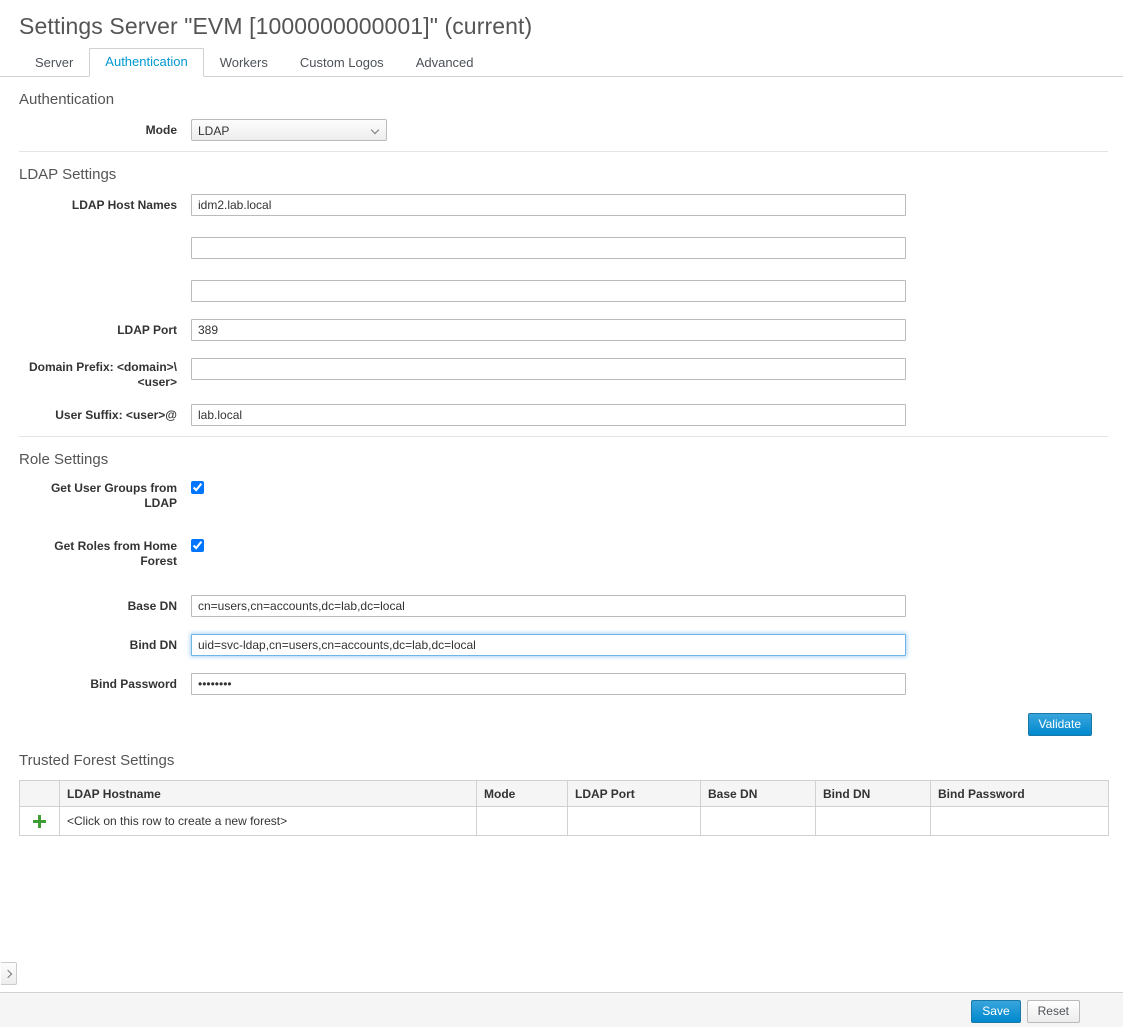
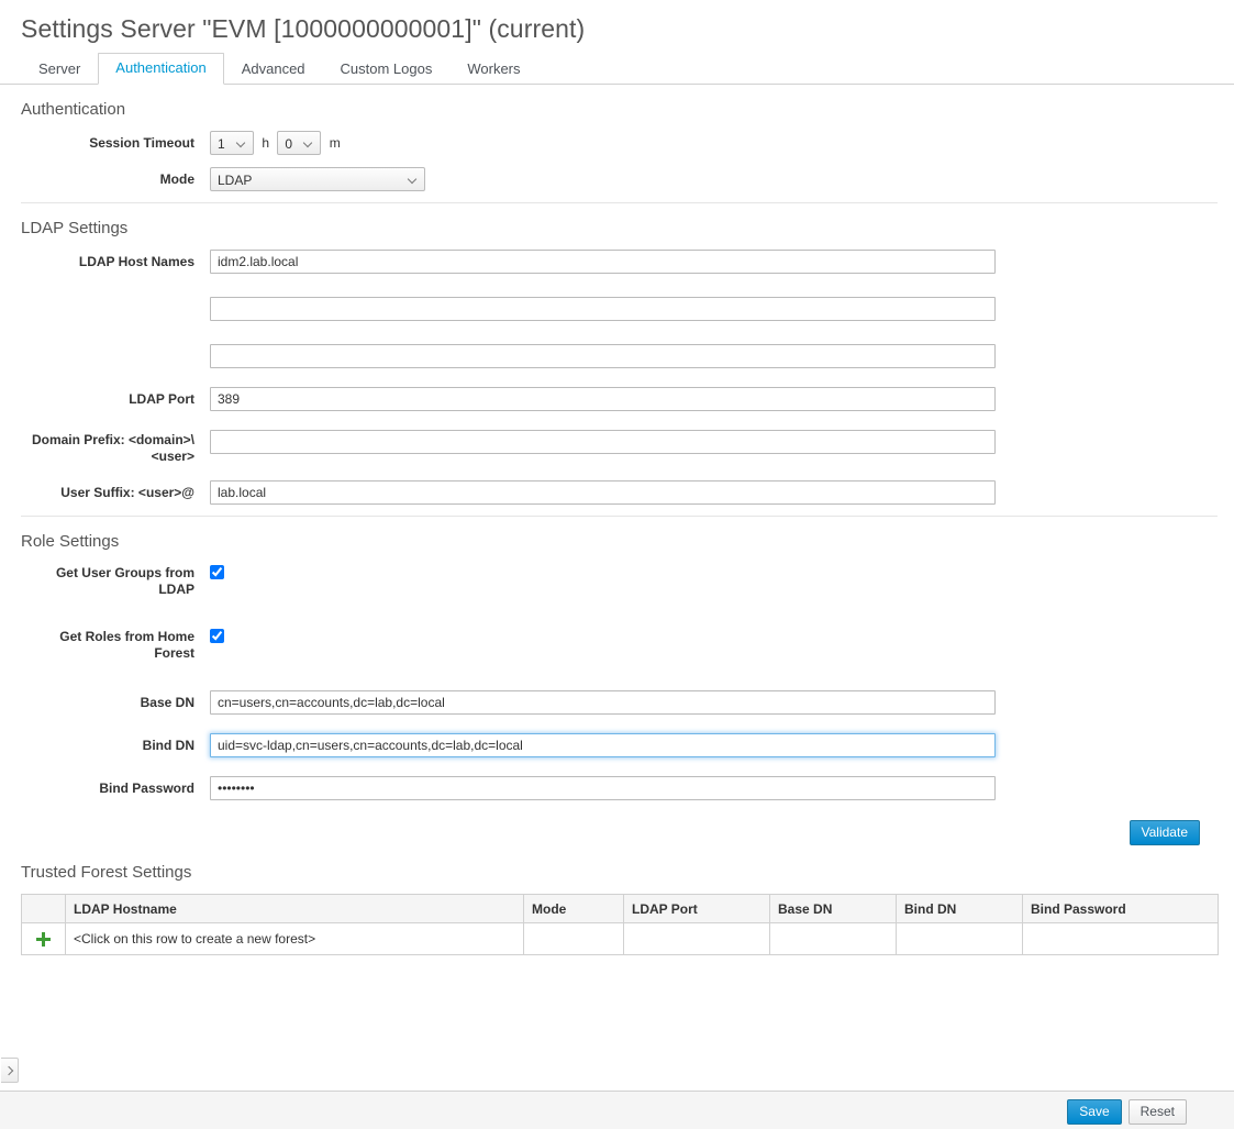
  Settings Server "EVM [1000000000001]" (current)
  Server
  Authentication
- Workers
+ Advanced
  Custom Logos
- Advanced
+ Workers
  Authentication
+ Session Timeout
+ 1 h 0 m
  Mode
  LDAP
  LDAP Settings
  LDAP Host Names
  idm2.lab.local
  LDAP Port
  389
  Domain Prefix: <domain>\
  <user>
  User Suffix: <user>@
  lab.local
  Role Settings
  Get User Groups from LDAP
  Get Roles from Home Forest
  Base DN
  cn=users,cn=accounts,dc=lab,dc=local
  Bind DN
  uid=svc-ldap,cn=users,cn=accounts,dc=lab,dc=local
  Bind Password
  ••••••••
  Validate
  Trusted Forest Settings
  	LDAP Hostname	Mode	LDAP Port	Base DN	Bind DN	Bind Password
  	<Click on this row to create a new forest>
  Save
  Reset
